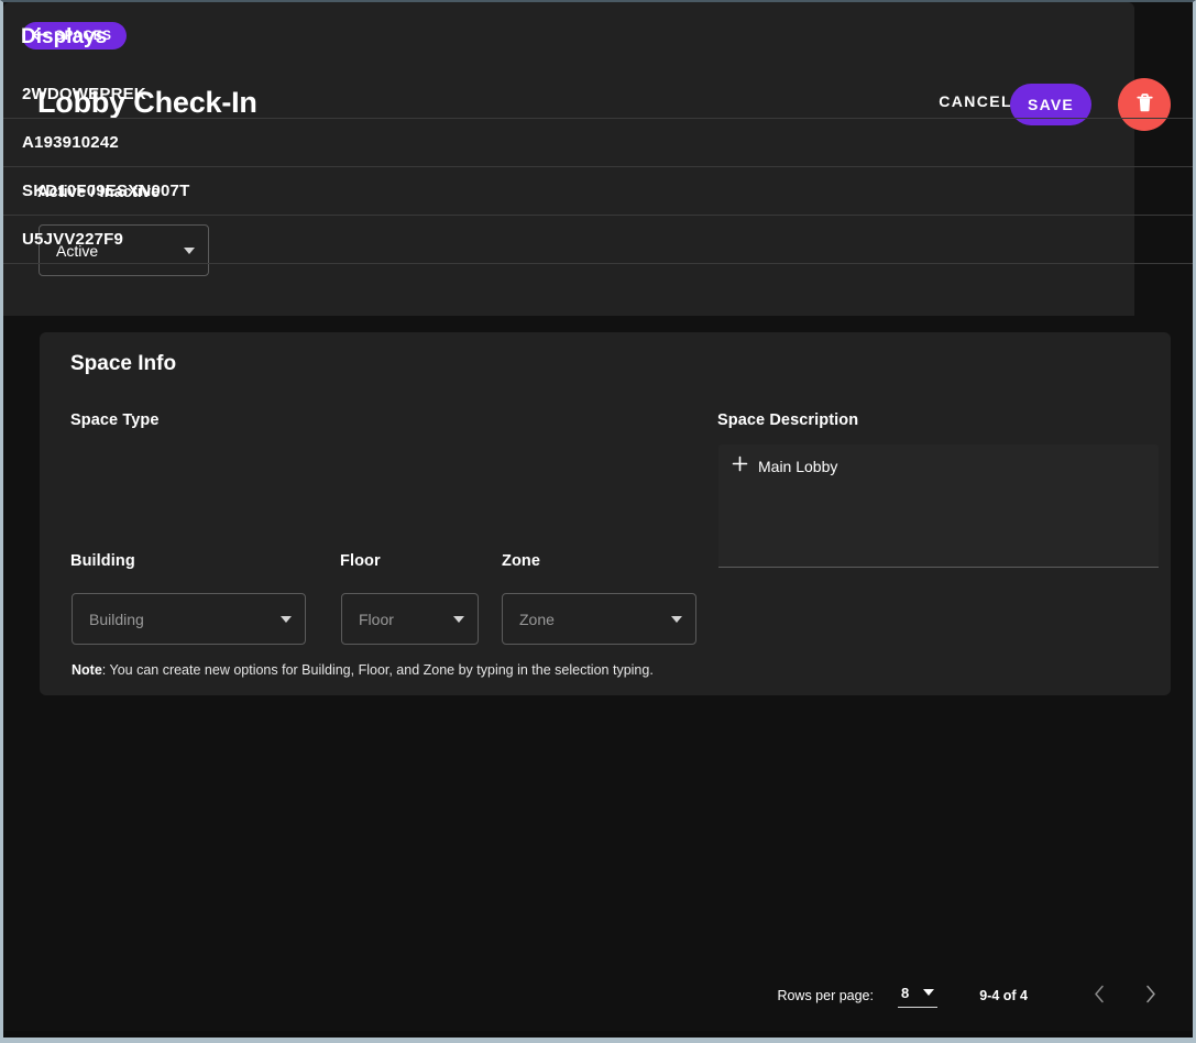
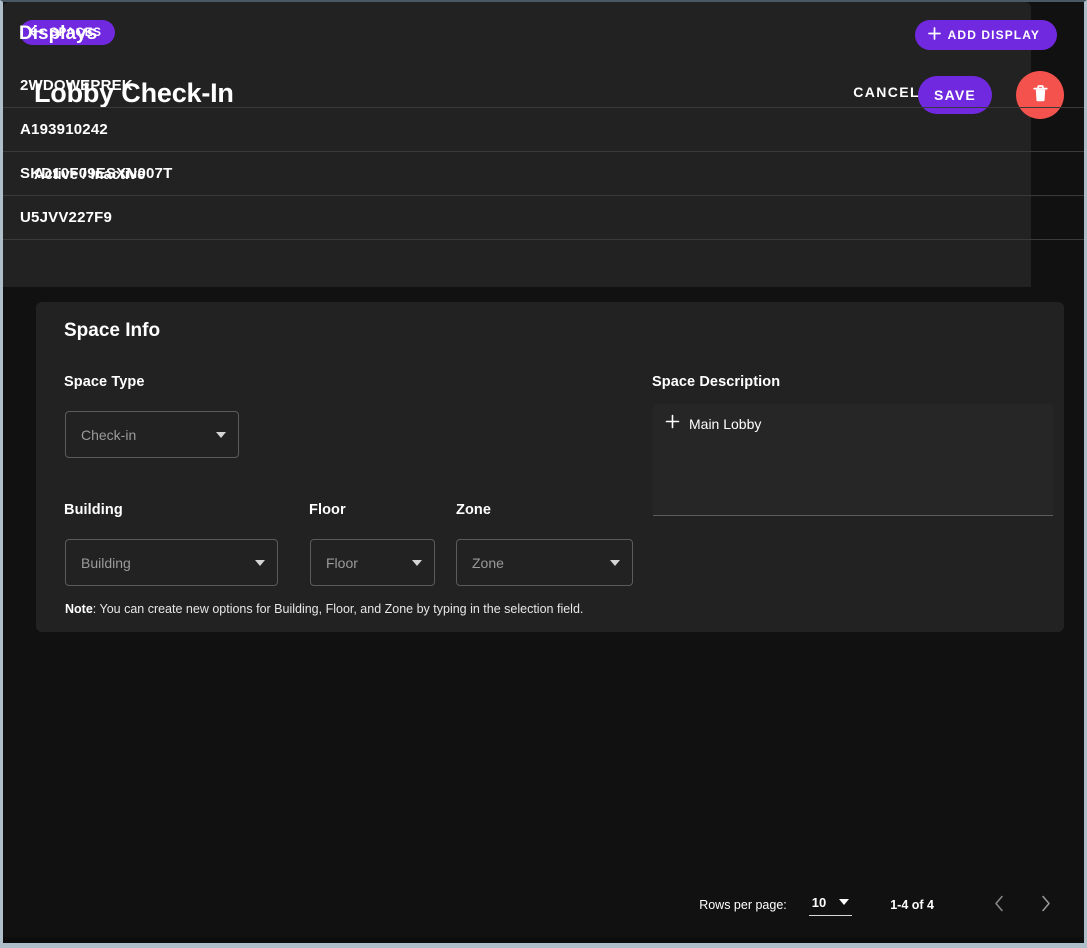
  SPACES
  Lobby Check-In
  CANCEL
  SAVE
  Active / Inactive
- Active
  Space Info
  Space Type
+ Check-in
  Building
  Floor
  Zone
  Building
  Floor
  Zone
- Note: You can create new options for Building, Floor, and Zone by typing in the selection typing.
+ Note: You can create new options for Building, Floor, and Zone by typing in the selection field.
  Space Description
  Main Lobby
  Displays
+ ADD DISPLAY
  2WDOWEPREK
  A193910242
  SKD10F09ESXN007T
  U5JVV227F9
  Rows per page:
- 8
+ 10
- 9-4 of 4
+ 1-4 of 4
